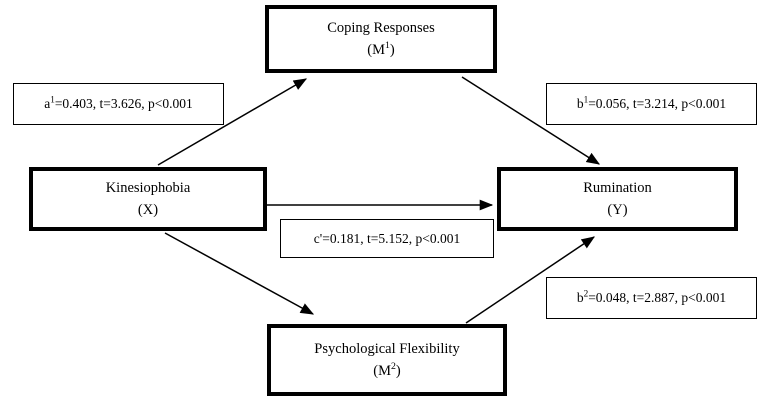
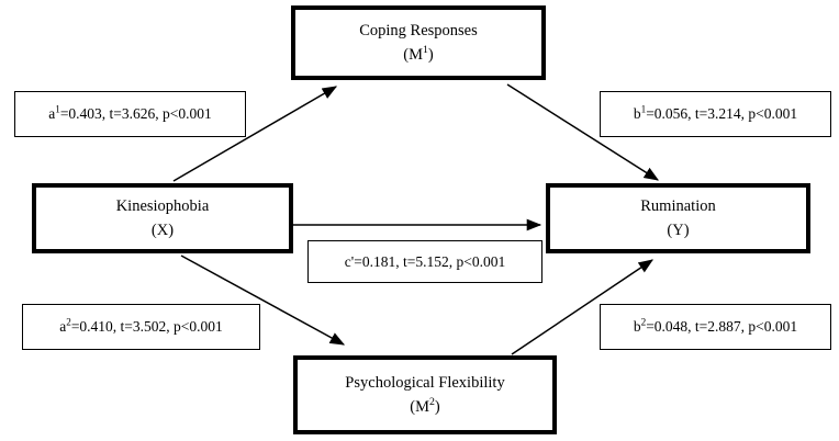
  Coping Responses
  (M1)
  Kinesiophobia
  (X)
  Rumination
  (Y)
  Psychological Flexibility
  (M2)
  a1=0.403, t=3.626, p<0.001
  b1=0.056, t=3.214, p<0.001
  c'=0.181, t=5.152, p<0.001
+ a2=0.410, t=3.502, p<0.001
  b2=0.048, t=2.887, p<0.001
